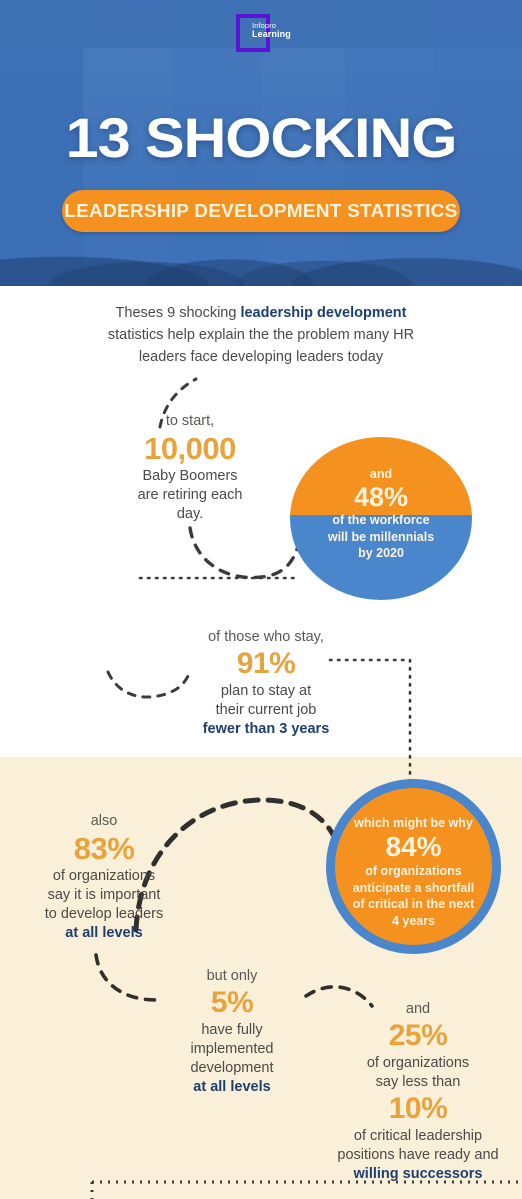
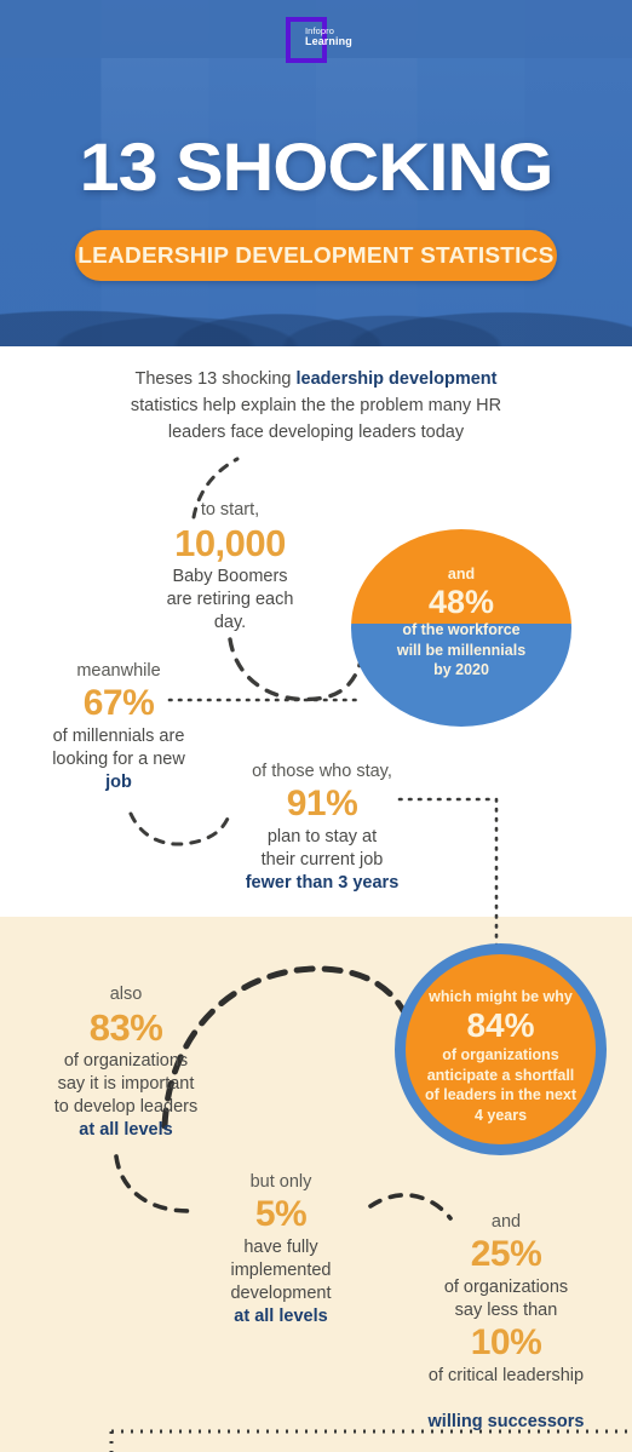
  Infopro
  Learning
  13 SHOCKING
  LEADERSHIP DEVELOPMENT STATISTICS
- Theses 9 shocking leadership development statistics help explain the the problem many HR leaders face developing leaders today
+ Theses 13 shocking leadership development statistics help explain the the problem many HR leaders face developing leaders today
  to start,
  10,000
  Baby Boomers
  are retiring each
  day.
  and
  48%
  of the workforce
  will be millennials
  by 2020
+ meanwhile
+ 67%
+ of millennials are
+ looking for a new
+ job
  of those who stay,
  91%
  plan to stay at
  their current job
  fewer than 3 years
  also
  83%
  of organizations
  say it is important
  to develop leaders
  at all levels
  which might be why
  84%
  of organizations
  anticipate a shortfall
- of critical in the next
+ of leaders in the next
  4 years
  but only
  5%
  have fully
  implemented
  development
  at all levels
  and
  25%
  of organizations
  say less than
  10%
  of critical leadership
- positions have ready and
  willing successors
